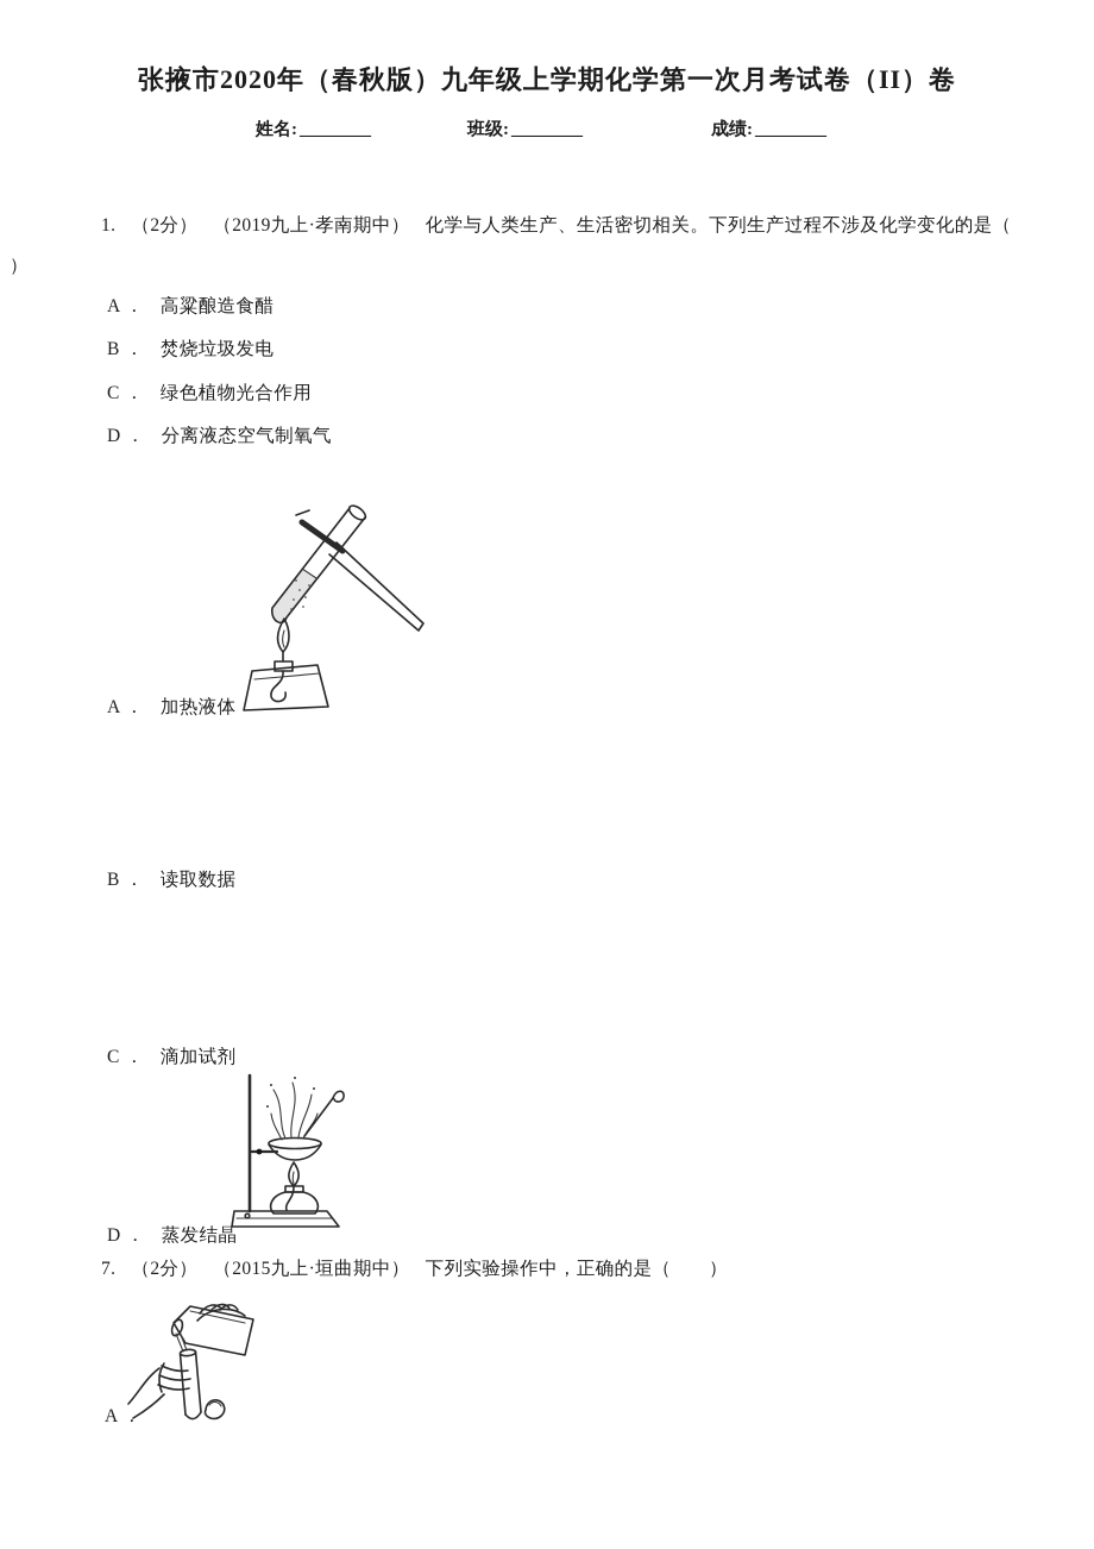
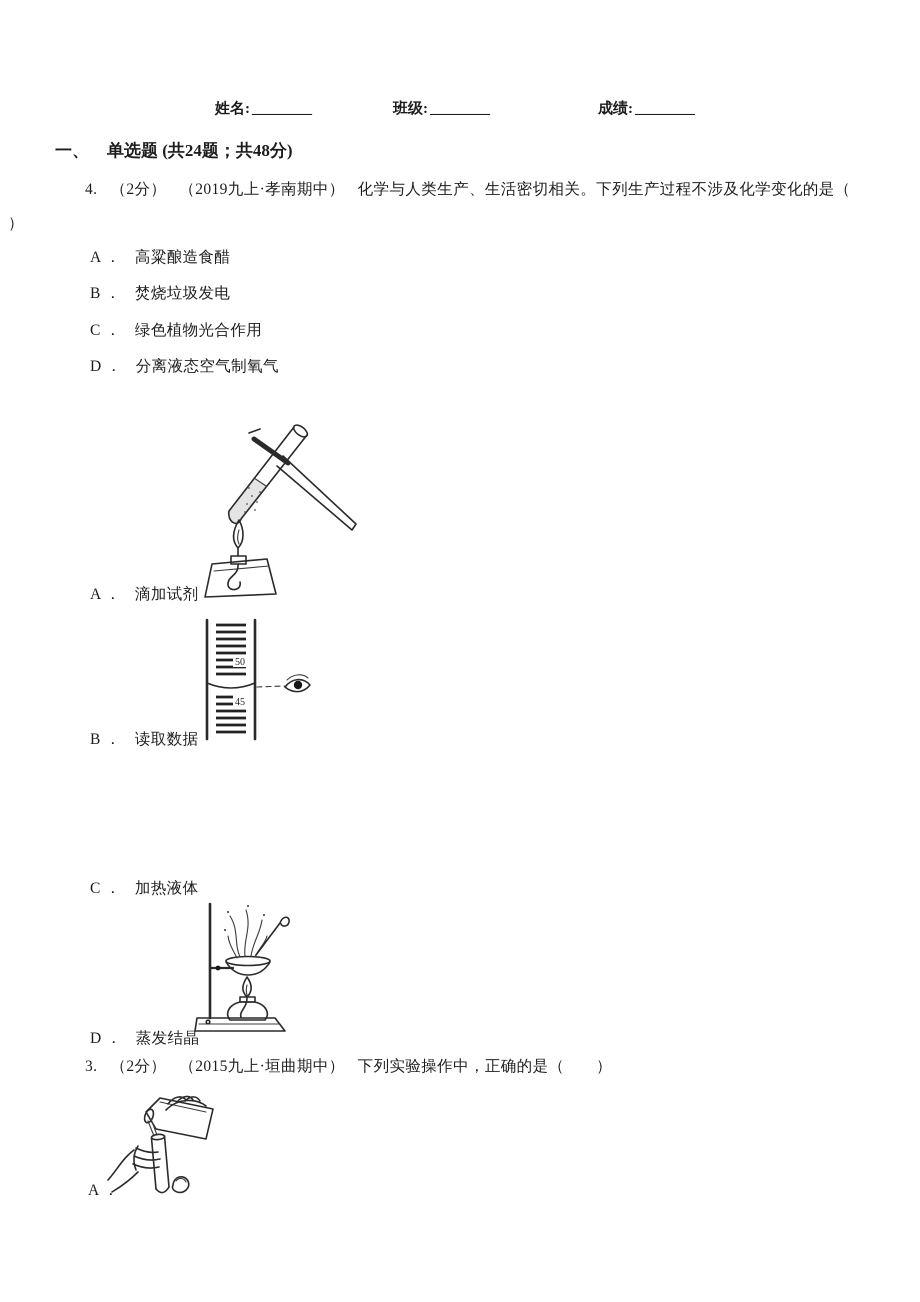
- 张掖市2020年（春秋版）九年级上学期化学第一次月考试卷（II）卷
  姓名: ________
  班级: ________
  成绩: ________
+ 一、 单选题 (共24题；共48分)
- 1. （2分） （2019九上·孝南期中） 化学与人类生产、生活密切相关。下列生产过程不涉及化学变化的是（
+ 4. （2分） （2019九上·孝南期中） 化学与人类生产、生活密切相关。下列生产过程不涉及化学变化的是（
  ）
  A ． 高粱酿造食醋
  B ． 焚烧垃圾发电
  C ． 绿色植物光合作用
  D ． 分离液态空气制氧气
- A ． 加热液体
+ A ． 滴加试剂
+ 50
+ 45
  B ． 读取数据
- C ． 滴加试剂
+ C ． 加热液体
  D ． 蒸发结晶
- 7. （2分） （2015九上·垣曲期中） 下列实验操作中，正确的是（ ）
+ 3. （2分） （2015九上·垣曲期中） 下列实验操作中，正确的是（ ）
  A ．
